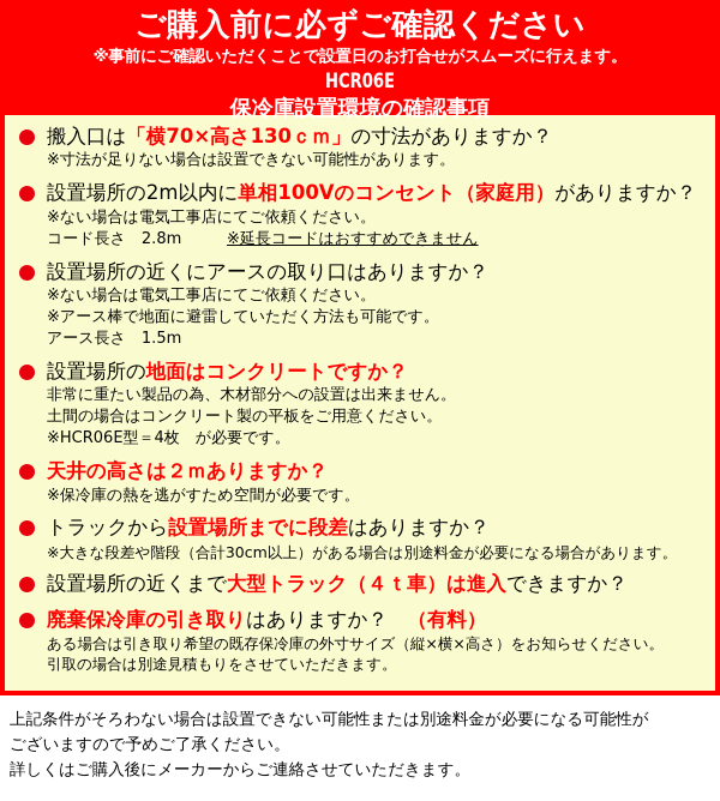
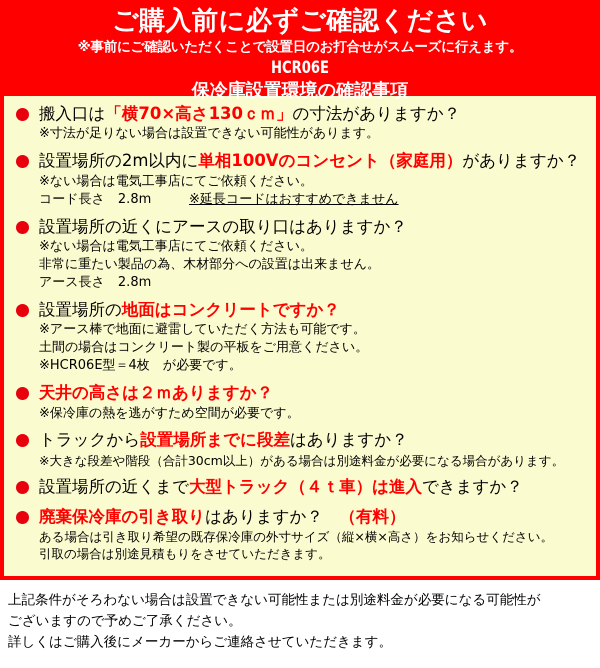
  ご購入前に必ずご確認ください
  ※事前にご確認いただくことで設置日のお打合せがスムーズに行えます。
  HCR06E
  保冷庫設置環境の確認事項
  搬入口は「横70×高さ130ｃｍ」の寸法がありますか？
  ※寸法が足りない場合は設置できない可能性があります。
  設置場所の2m以内に単相100Vのコンセント（家庭用）がありますか？
  ※ない場合は電気工事店にてご依頼ください。
  コード長さ 2.8m
  ※延長コードはおすすめできません
  設置場所の近くにアースの取り口はありますか？
  ※ない場合は電気工事店にてご依頼ください。
- ※アース棒で地面に避雷していただく方法も可能です。
+ 非常に重たい製品の為、木材部分への設置は出来ません。
- アース長さ 1.5m
+ アース長さ 2.8m
  設置場所の地面はコンクリートですか？
- 非常に重たい製品の為、木材部分への設置は出来ません。
+ ※アース棒で地面に避雷していただく方法も可能です。
  土間の場合はコンクリート製の平板をご用意ください。
  ※HCR06E型＝4枚 が必要です。
  天井の高さは２ｍありますか？
  ※保冷庫の熱を逃がすため空間が必要です。
  トラックから設置場所までに段差はありますか？
  ※大きな段差や階段（合計30cm以上）がある場合は別途料金が必要になる場合があります。
  設置場所の近くまで大型トラック（４ｔ車）は進入できますか？
  廃棄保冷庫の引き取りはありますか？ （有料）
  ある場合は引き取り希望の既存保冷庫の外寸サイズ（縦×横×高さ）をお知らせください。
  引取の場合は別途見積もりをさせていただきます。
  上記条件がそろわない場合は設置できない可能性または別途料金が必要になる可能性が
  ございますので予めご了承ください。
  詳しくはご購入後にメーカーからご連絡させていただきます。
